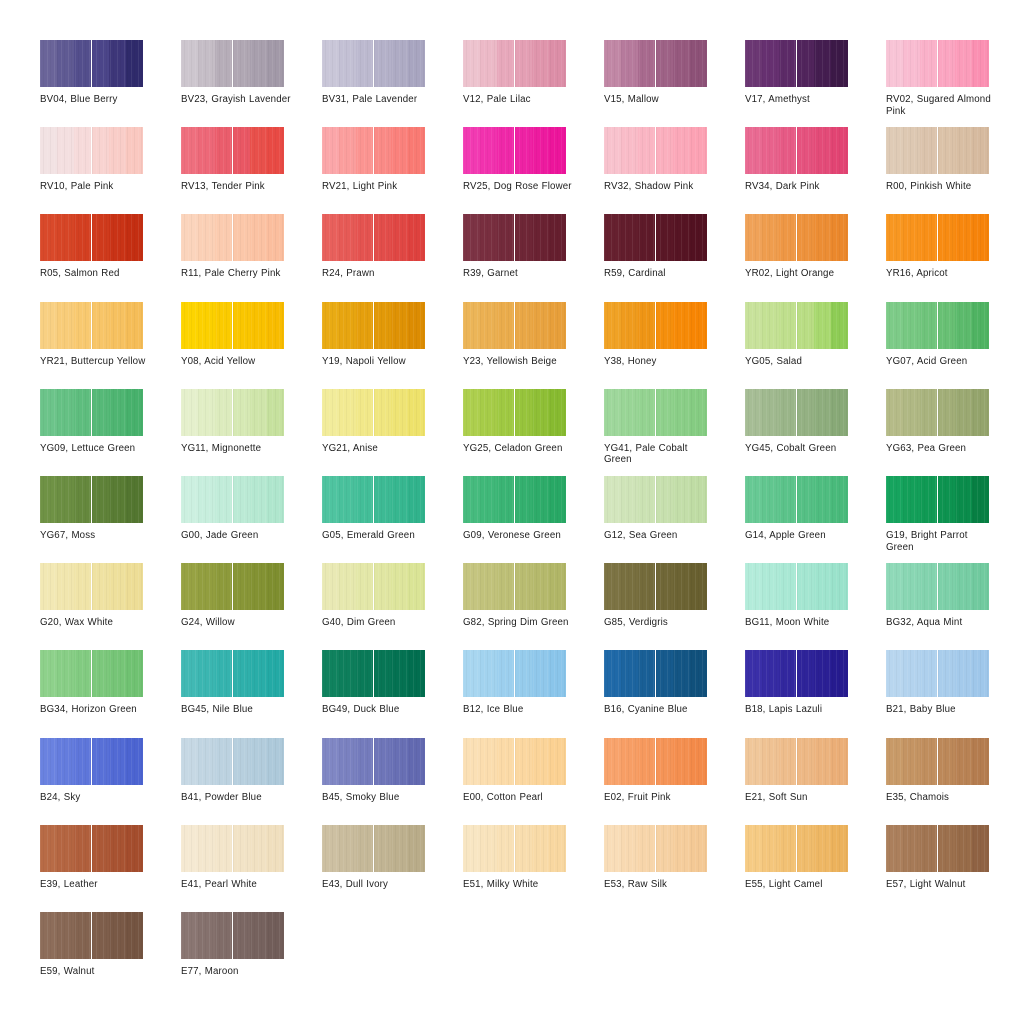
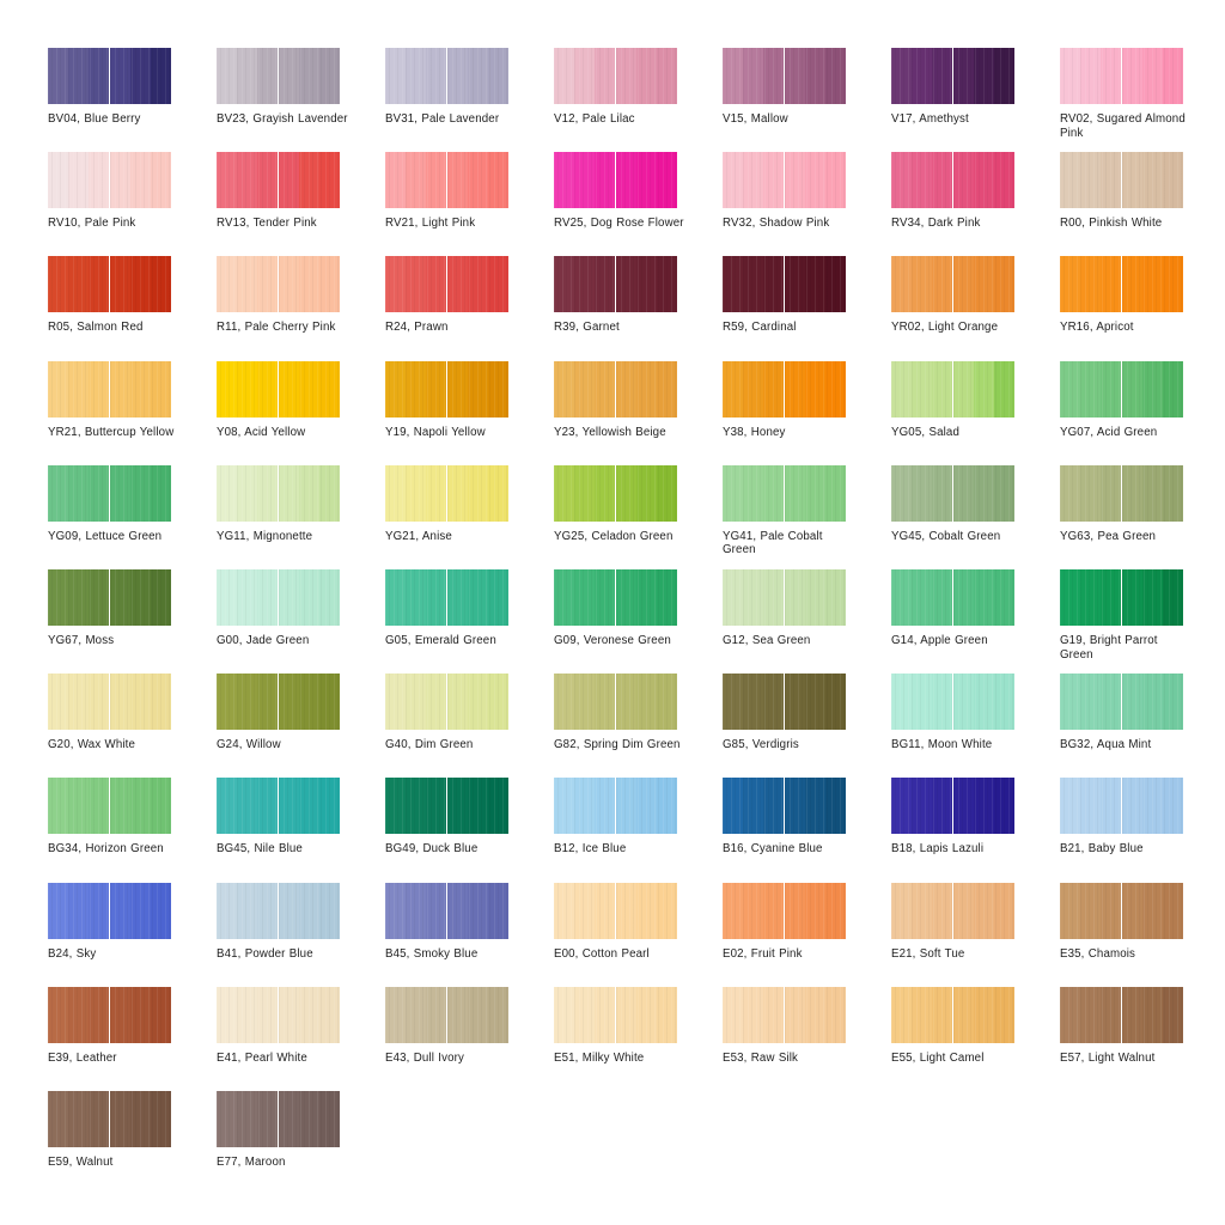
  BV04, Blue Berry
  BV23, Grayish Lavender
  BV31, Pale Lavender
  V12, Pale Lilac
  V15, Mallow
  V17, Amethyst
  RV02, Sugared Almond Pink
  RV10, Pale Pink
  RV13, Tender Pink
  RV21, Light Pink
  RV25, Dog Rose Flower
  RV32, Shadow Pink
  RV34, Dark Pink
  R00, Pinkish White
  R05, Salmon Red
  R11, Pale Cherry Pink
  R24, Prawn
  R39, Garnet
  R59, Cardinal
  YR02, Light Orange
  YR16, Apricot
  YR21, Buttercup Yellow
  Y08, Acid Yellow
  Y19, Napoli Yellow
  Y23, Yellowish Beige
  Y38, Honey
  YG05, Salad
  YG07, Acid Green
  YG09, Lettuce Green
  YG11, Mignonette
  YG21, Anise
  YG25, Celadon Green
  YG41, Pale Cobalt Green
  YG45, Cobalt Green
  YG63, Pea Green
  YG67, Moss
  G00, Jade Green
  G05, Emerald Green
  G09, Veronese Green
  G12, Sea Green
  G14, Apple Green
  G19, Bright Parrot Green
  G20, Wax White
  G24, Willow
  G40, Dim Green
  G82, Spring Dim Green
  G85, Verdigris
  BG11, Moon White
  BG32, Aqua Mint
  BG34, Horizon Green
  BG45, Nile Blue
  BG49, Duck Blue
  B12, Ice Blue
  B16, Cyanine Blue
  B18, Lapis Lazuli
  B21, Baby Blue
  B24, Sky
  B41, Powder Blue
  B45, Smoky Blue
  E00, Cotton Pearl
  E02, Fruit Pink
- E21, Soft Sun
+ E21, Soft Tue
  E35, Chamois
  E39, Leather
  E41, Pearl White
  E43, Dull Ivory
  E51, Milky White
  E53, Raw Silk
  E55, Light Camel
  E57, Light Walnut
  E59, Walnut
  E77, Maroon
